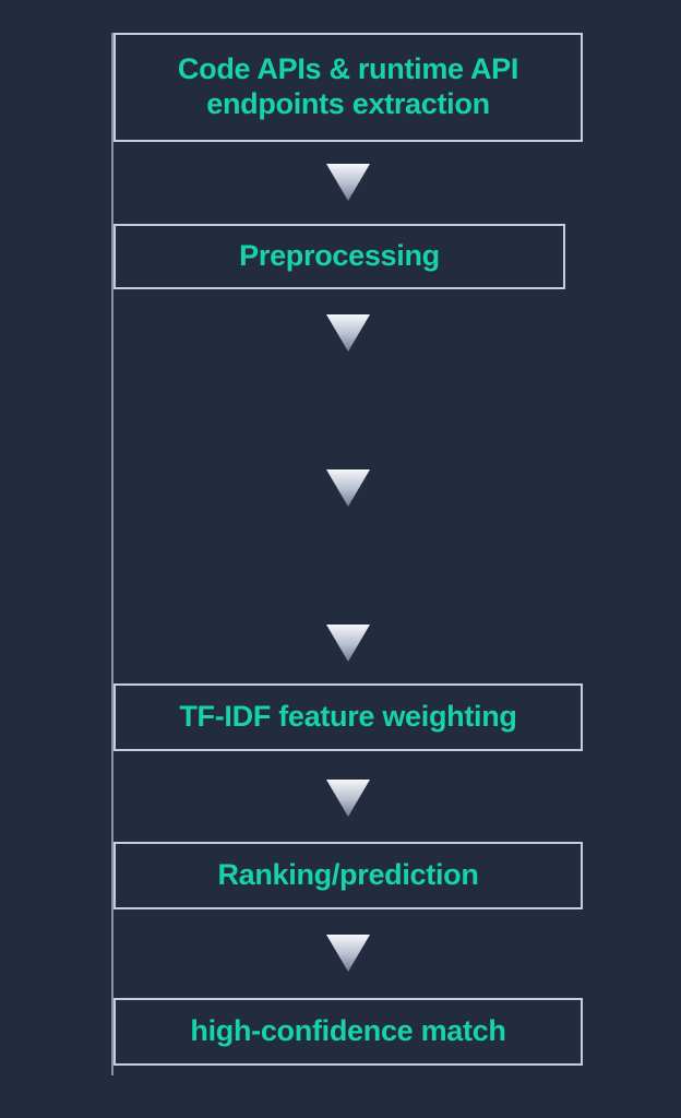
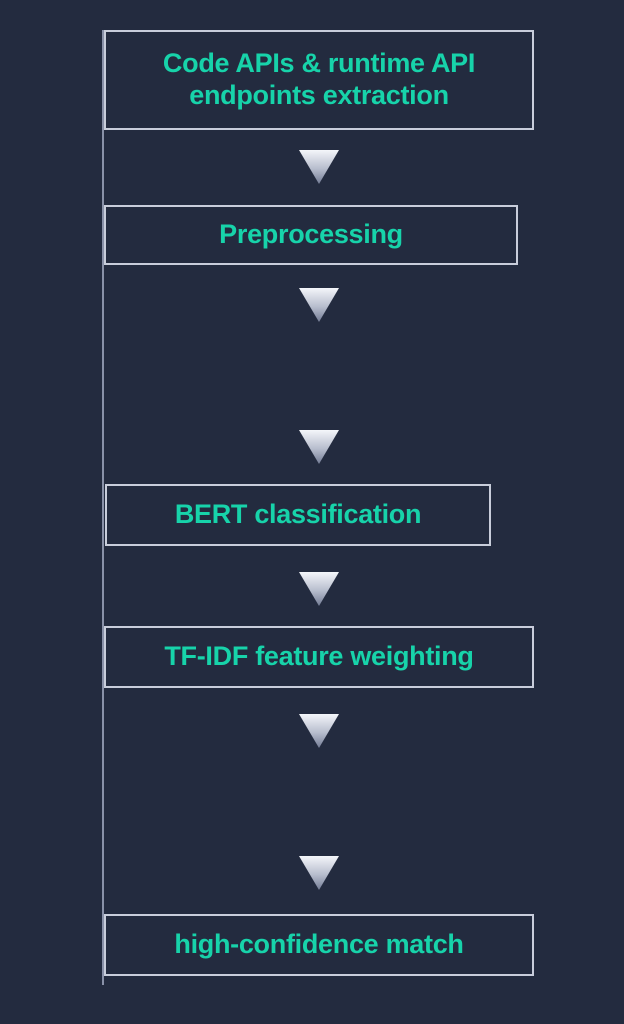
  Code APIs & runtime API
  endpoints extraction
  Preprocessing
+ BERT classification
  TF-IDF feature weighting
- Ranking/prediction
  high-confidence match
